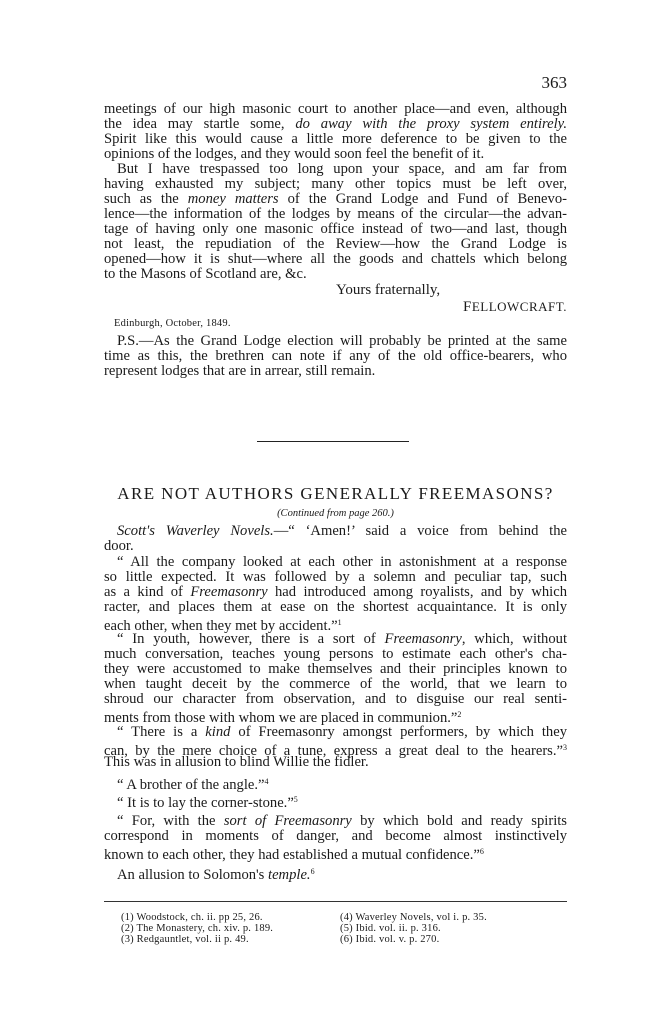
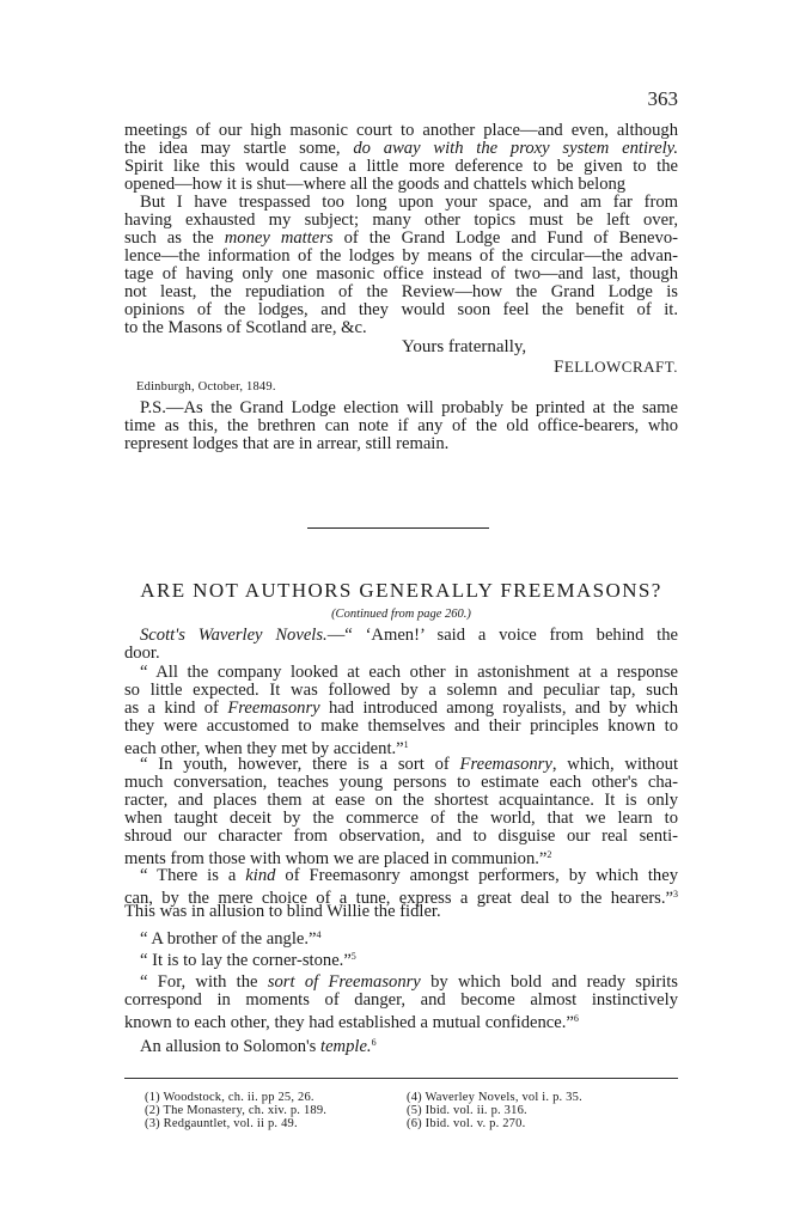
  363
  meetings of our high masonic court to another place—and even, although
  the idea may startle some, do away with the proxy system entirely.
  Spirit like this would cause a little more deference to be given to the
- opinions of the lodges, and they would soon feel the benefit of it.
+ opened—how it is shut—where all the goods and chattels which belong
  But I have trespassed too long upon your space, and am far from
  having exhausted my subject; many other topics must be left over,
  such as the money matters of the Grand Lodge and Fund of Benevo-
  lence—the information of the lodges by means of the circular—the advan-
  tage of having only one masonic office instead of two—and last, though
  not least, the repudiation of the Review—how the Grand Lodge is
- opened—how it is shut—where all the goods and chattels which belong
+ opinions of the lodges, and they would soon feel the benefit of it.
  to the Masons of Scotland are, &c.
  Yours fraternally,
  FELLOWCRAFT.
  Edinburgh, October, 1849.
  P.S.—As the Grand Lodge election will probably be printed at the same
  time as this, the brethren can note if any of the old office-bearers, who
  represent lodges that are in arrear, still remain.
  ARE NOT AUTHORS GENERALLY FREEMASONS?
  (Continued from page 260.)
  Scott's Waverley Novels.—“ ‘Amen!’ said a voice from behind the
  door.
  “ All the company looked at each other in astonishment at a response
  so little expected. It was followed by a solemn and peculiar tap, such
  as a kind of Freemasonry had introduced among royalists, and by which
- racter, and places them at ease on the shortest acquaintance. It is only
+ they were accustomed to make themselves and their principles known to
  each other, when they met by accident.”1
  “ In youth, however, there is a sort of Freemasonry, which, without
  much conversation, teaches young persons to estimate each other's cha-
- they were accustomed to make themselves and their principles known to
+ racter, and places them at ease on the shortest acquaintance. It is only
  when taught deceit by the commerce of the world, that we learn to
  shroud our character from observation, and to disguise our real senti-
  ments from those with whom we are placed in communion.”2
  “ There is a kind of Freemasonry amongst performers, by which they
  can, by the mere choice of a tune, express a great deal to the hearers.”3
  This was in allusion to blind Willie the fidler.
  “ A brother of the angle.”4
  “ It is to lay the corner-stone.”5
  “ For, with the sort of Freemasonry by which bold and ready spirits
  correspond in moments of danger, and become almost instinctively
  known to each other, they had established a mutual confidence.”6
  An allusion to Solomon's temple.6
  (1) Woodstock, ch. ii. pp 25, 26.
  (2) The Monastery, ch. xiv. p. 189.
  (3) Redgauntlet, vol. ii p. 49.
  (4) Waverley Novels, vol i. p. 35.
  (5) Ibid. vol. ii. p. 316.
  (6) Ibid. vol. v. p. 270.
